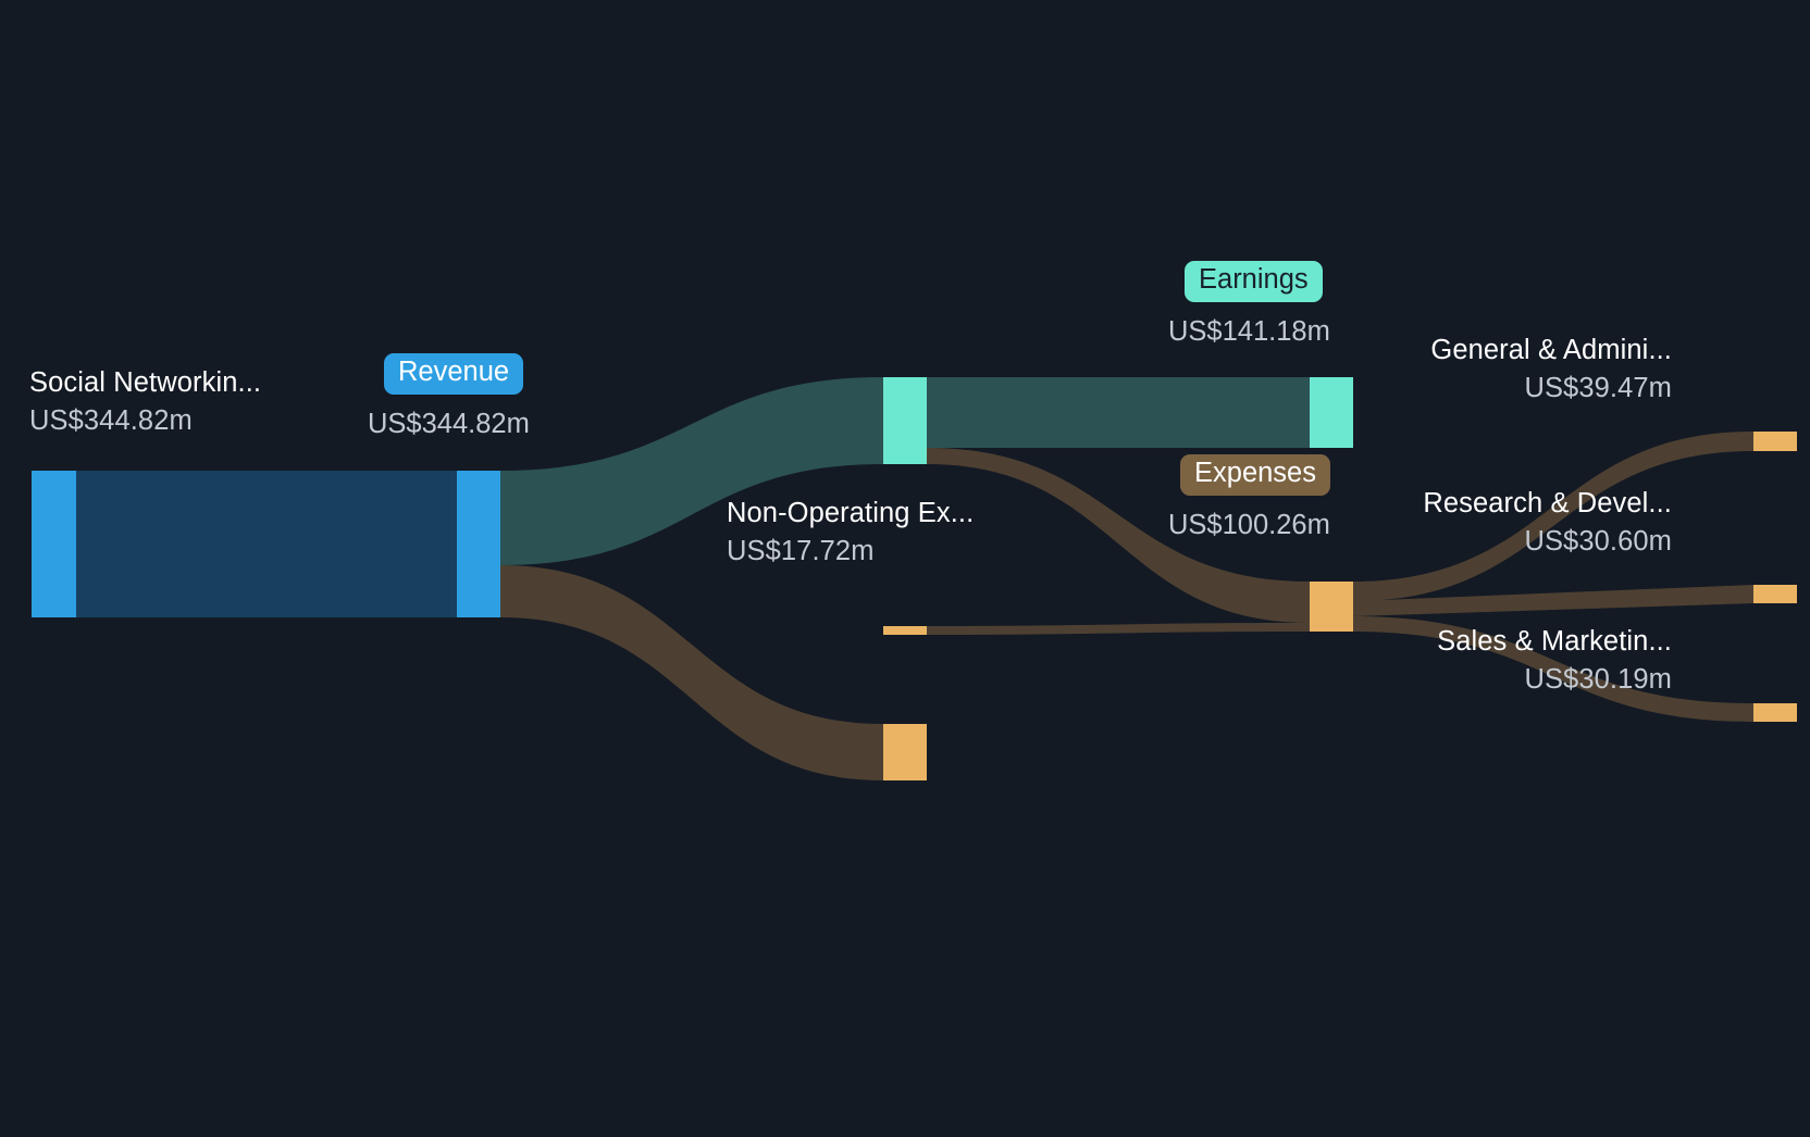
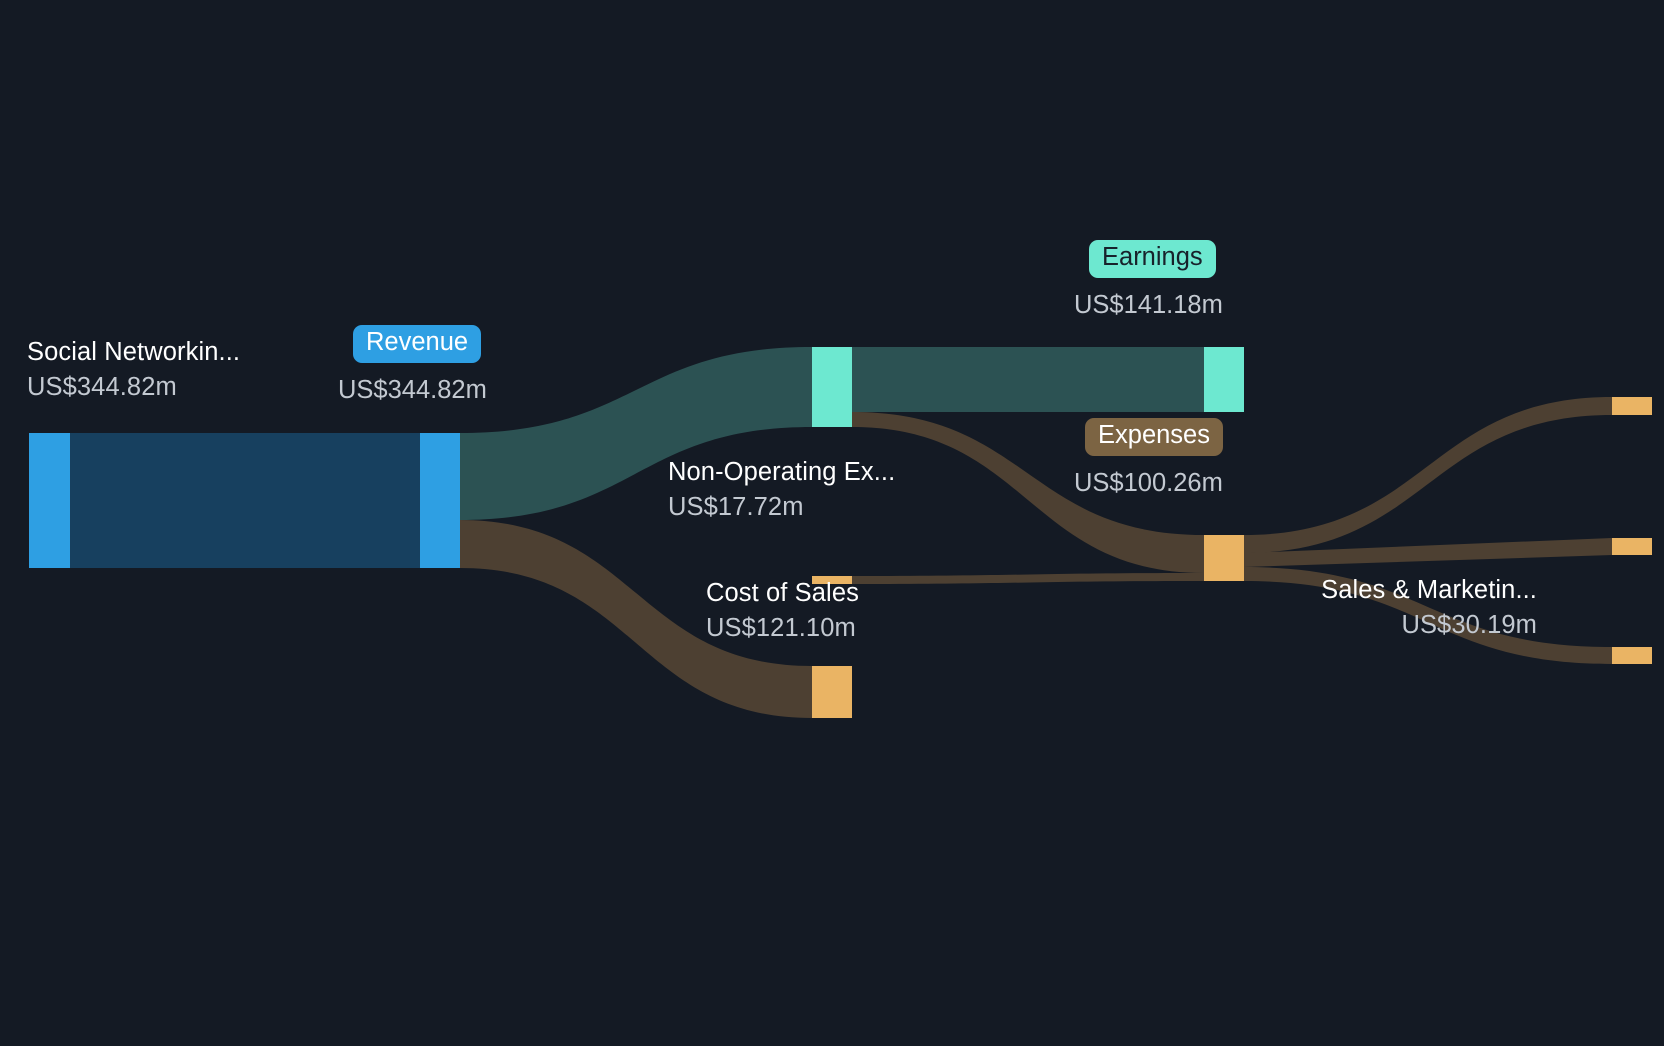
  Social Networkin...
  US$344.82m
  Revenue
  US$344.82m
  Non-Operating Ex...
  US$17.72m
+ Cost of Sales
+ US$121.10m
  Earnings
  US$141.18m
  Expenses
  US$100.26m
- General & Admini...
- US$39.47m
- Research & Devel...
- US$30.60m
  Sales & Marketin...
  US$30.19m
